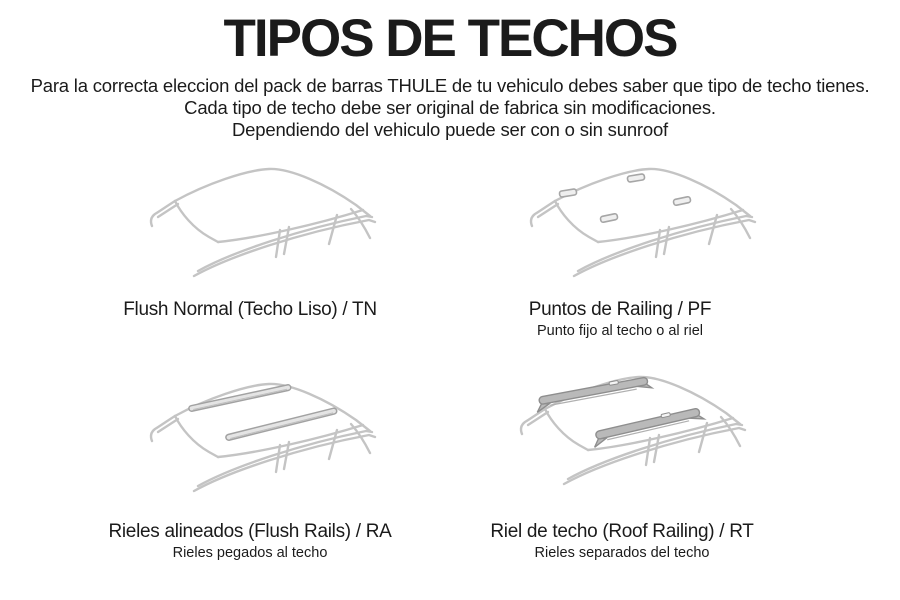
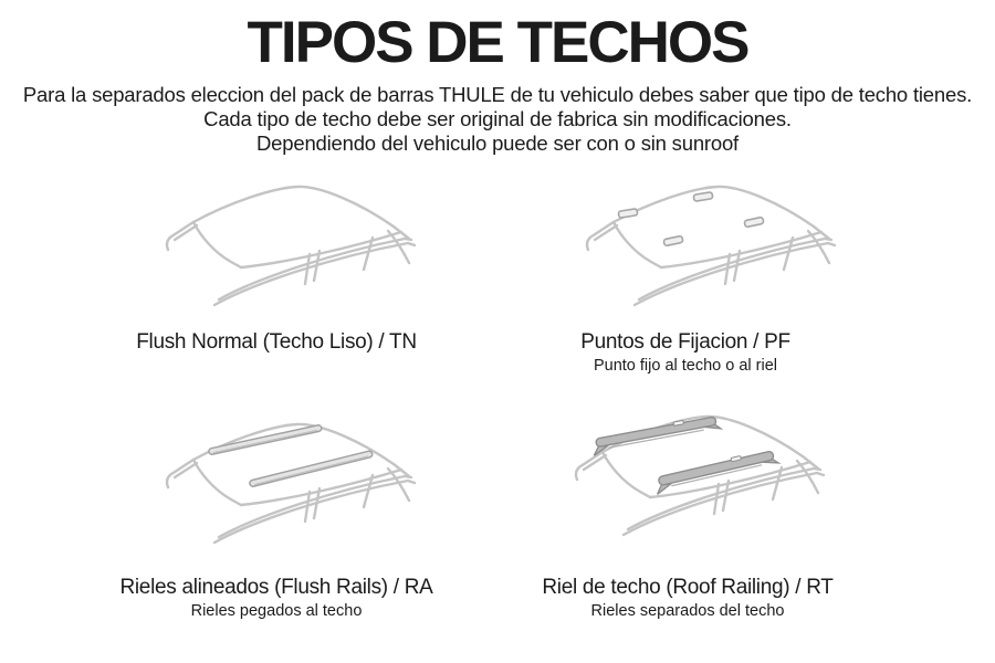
  TIPOS DE TECHOS
- Para la correcta eleccion del pack de barras THULE de tu vehiculo debes saber que tipo de techo tienes.
+ Para la separados eleccion del pack de barras THULE de tu vehiculo debes saber que tipo de techo tienes.
  Cada tipo de techo debe ser original de fabrica sin modificaciones.
  Dependiendo del vehiculo puede ser con o sin sunroof
  Flush Normal (Techo Liso) / TN
- Puntos de Railing / PF
+ Puntos de Fijacion / PF
  Punto fijo al techo o al riel
  Rieles alineados (Flush Rails) / RA
  Rieles pegados al techo
  Riel de techo (Roof Railing) / RT
  Rieles separados del techo
